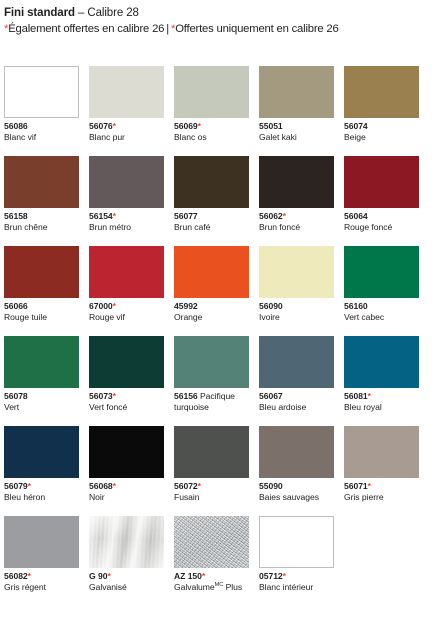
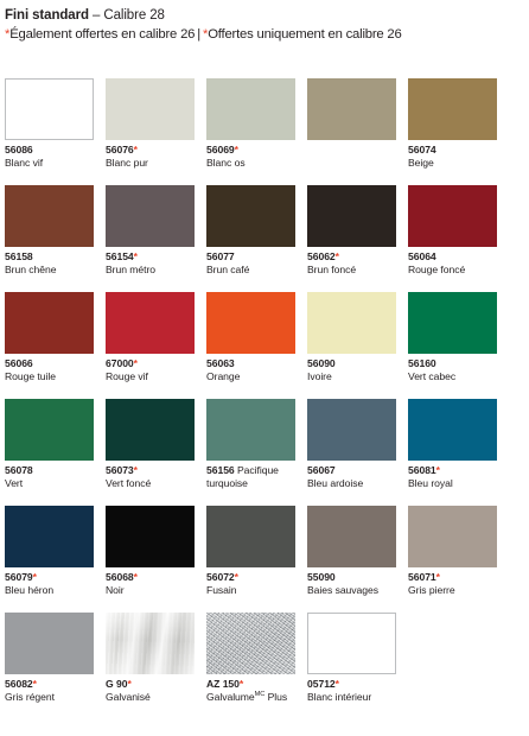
  Fini standard – Calibre 28
  *Également offertes en calibre 26 | *Offertes uniquement en calibre 26
  56086
  Blanc vif
  56076*
  Blanc pur
  56069*
  Blanc os
- 55051
- Galet kaki
  56074
  Beige
  56158
  Brun chêne
  56154*
  Brun métro
  56077
  Brun café
  56062*
  Brun foncé
  56064
  Rouge foncé
  56066
  Rouge tuile
  67000*
  Rouge vif
- 45992
+ 56063
  Orange
  56090
  Ivoire
  56160
  Vert cabec
  56078
  Vert
  56073*
  Vert foncé
  56156 Pacifique turquoise
  56067
  Bleu ardoise
  56081*
  Bleu royal
  56079*
  Bleu héron
  56068*
  Noir
  56072*
  Fusain
  55090
  Baies sauvages
  56071*
  Gris pierre
  56082*
  Gris régent
  G 90*
  Galvanisé
  AZ 150*
  Galvalume Plus
  05712*
  Blanc intérieur
